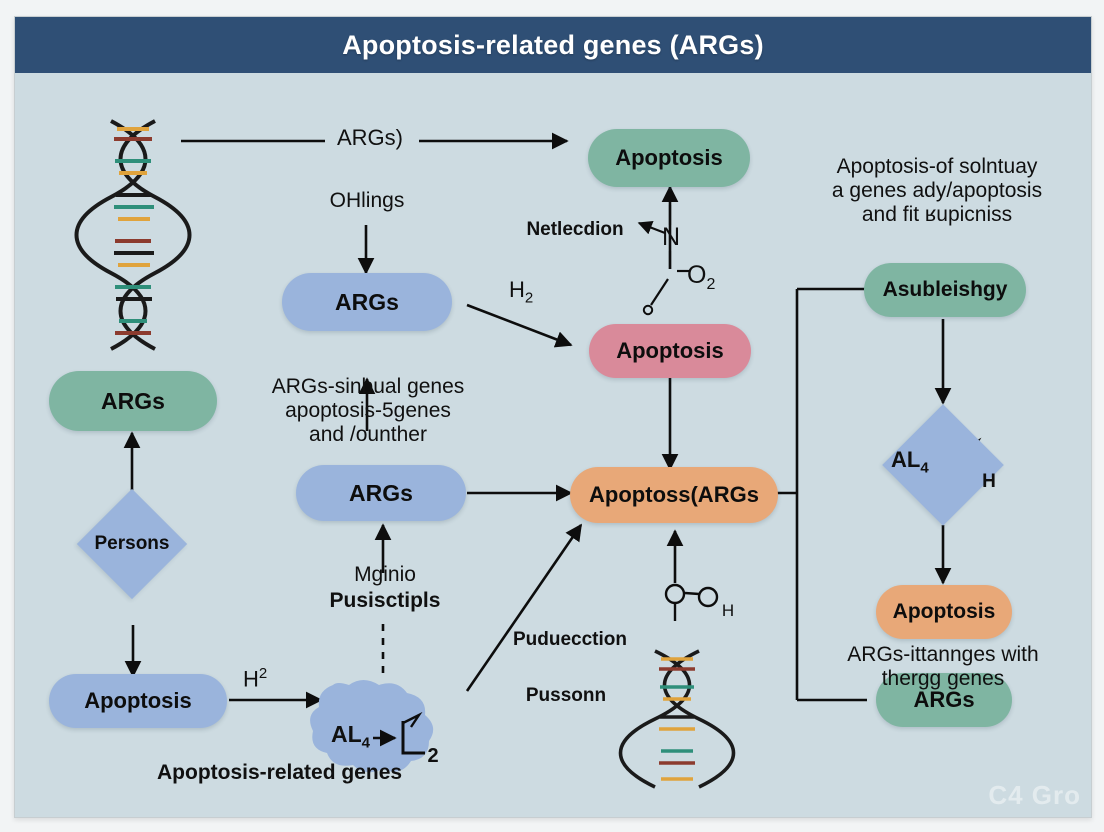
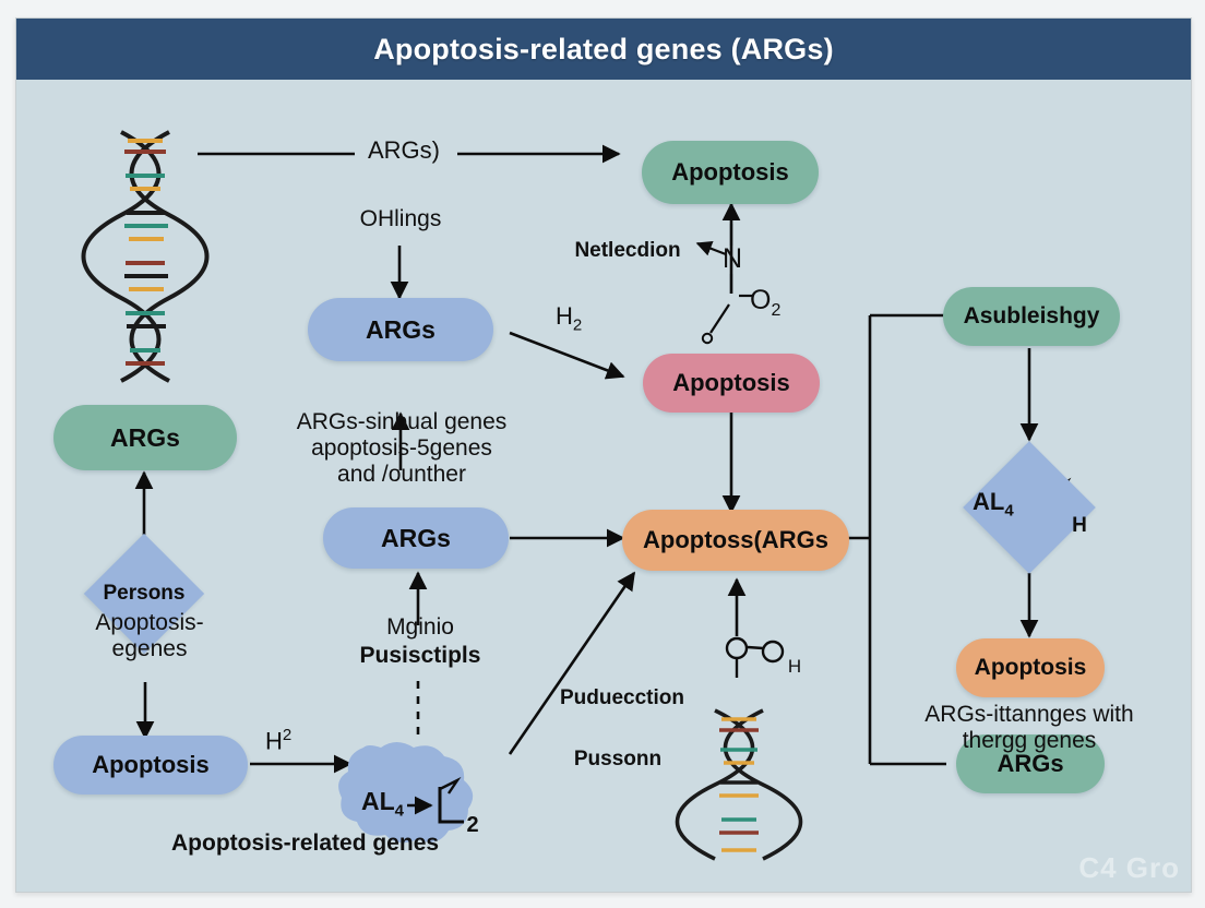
  Apoptosis-related genes (ARGs)
  ARGs
  Persons
  Apoptosis
  ARGs
  ARGs
  Apoptosis
  Apoptosis
  Apoptoss(ARGs
  Asubleishgy
  Apoptosis
  ARGs
  ARGs)
  OHlings
  Netlecdion
  H2
  ARGs-sinbual genes
  apoptosis-5genes
  and /ounther
  Mginio
  Pusisctipls
  Puduecction
  Pussonn
+ Apoptosis-
+ egenes
  H2
- Apoptosis-of solntuay
- a genes ady/apoptosis
- and fit ʁupicniss
  ARGs-ittannges with
  thergg genes
  N
  O2
  H
  AL4
  2
  AL4
  H
  Apoptosis-related genes
